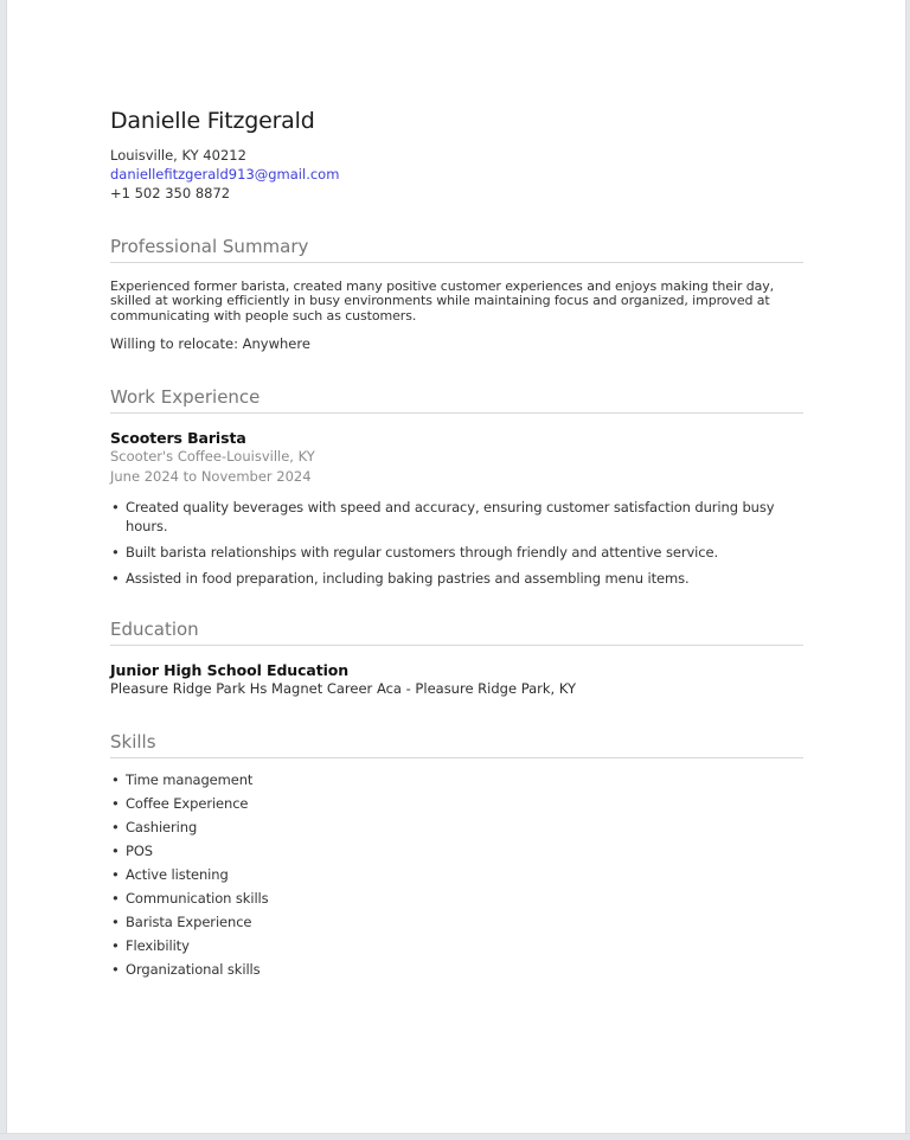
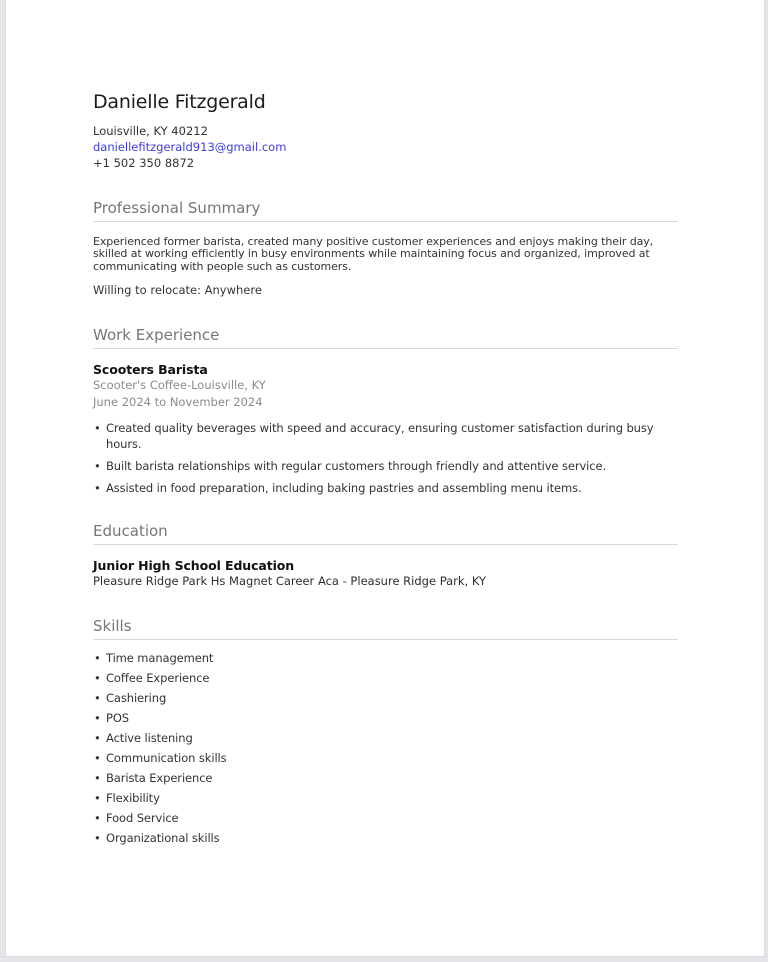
  Danielle Fitzgerald
  Louisville, KY 40212
  daniellefitzgerald913@gmail.com
  +1 502 350 8872
  Professional Summary
  Experienced former barista, created many positive customer experiences and enjoys making their day, skilled at working efficiently in busy environments while maintaining focus and organized, improved at communicating with people such as customers.
  Willing to relocate: Anywhere
  Work Experience
  Scooters Barista
  Scooter's Coffee-Louisville, KY
  June 2024 to November 2024
  Created quality beverages with speed and accuracy, ensuring customer satisfaction during busy hours.
  Built barista relationships with regular customers through friendly and attentive service.
  Assisted in food preparation, including baking pastries and assembling menu items.
  Education
  Junior High School Education
  Pleasure Ridge Park Hs Magnet Career Aca - Pleasure Ridge Park, KY
  Skills
  Time management
  Coffee Experience
  Cashiering
  POS
  Active listening
  Communication skills
  Barista Experience
  Flexibility
+ Food Service
  Organizational skills
